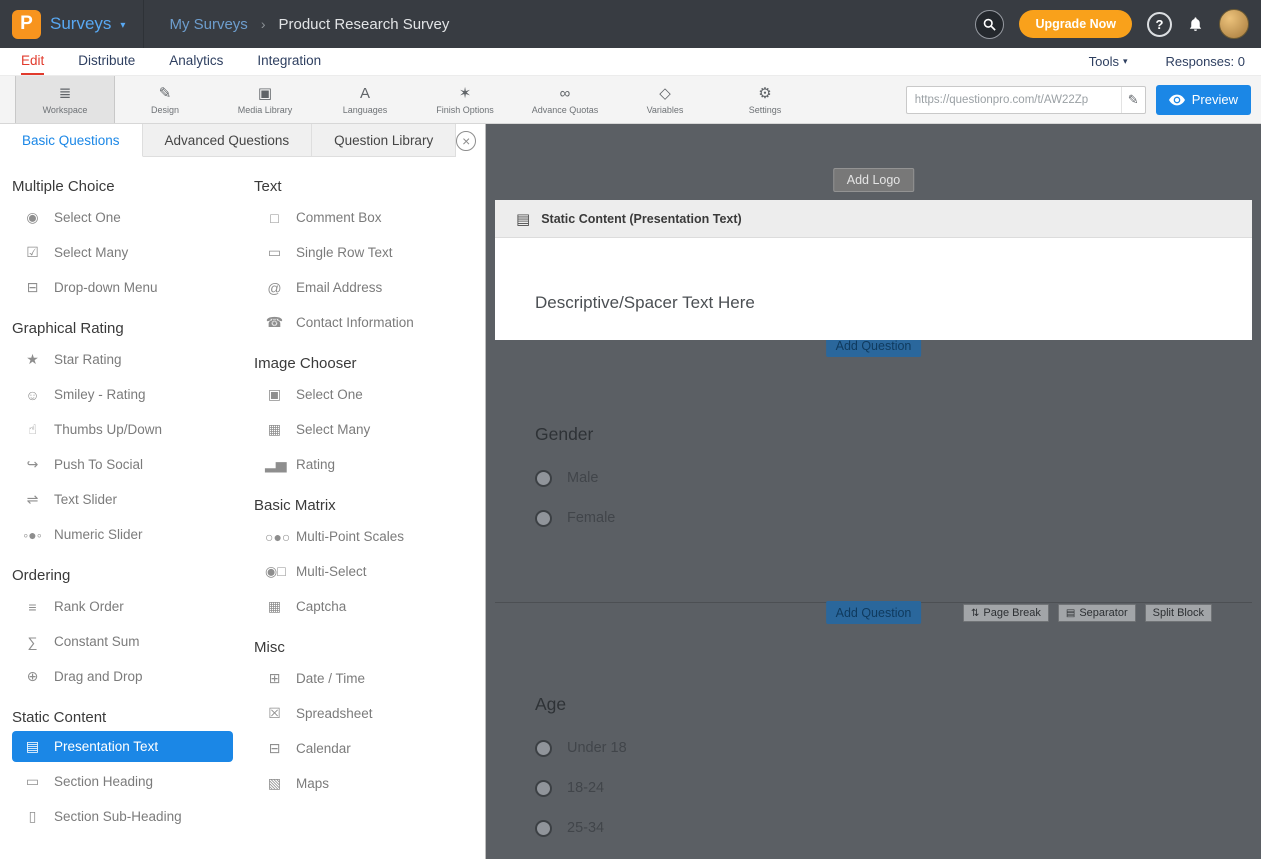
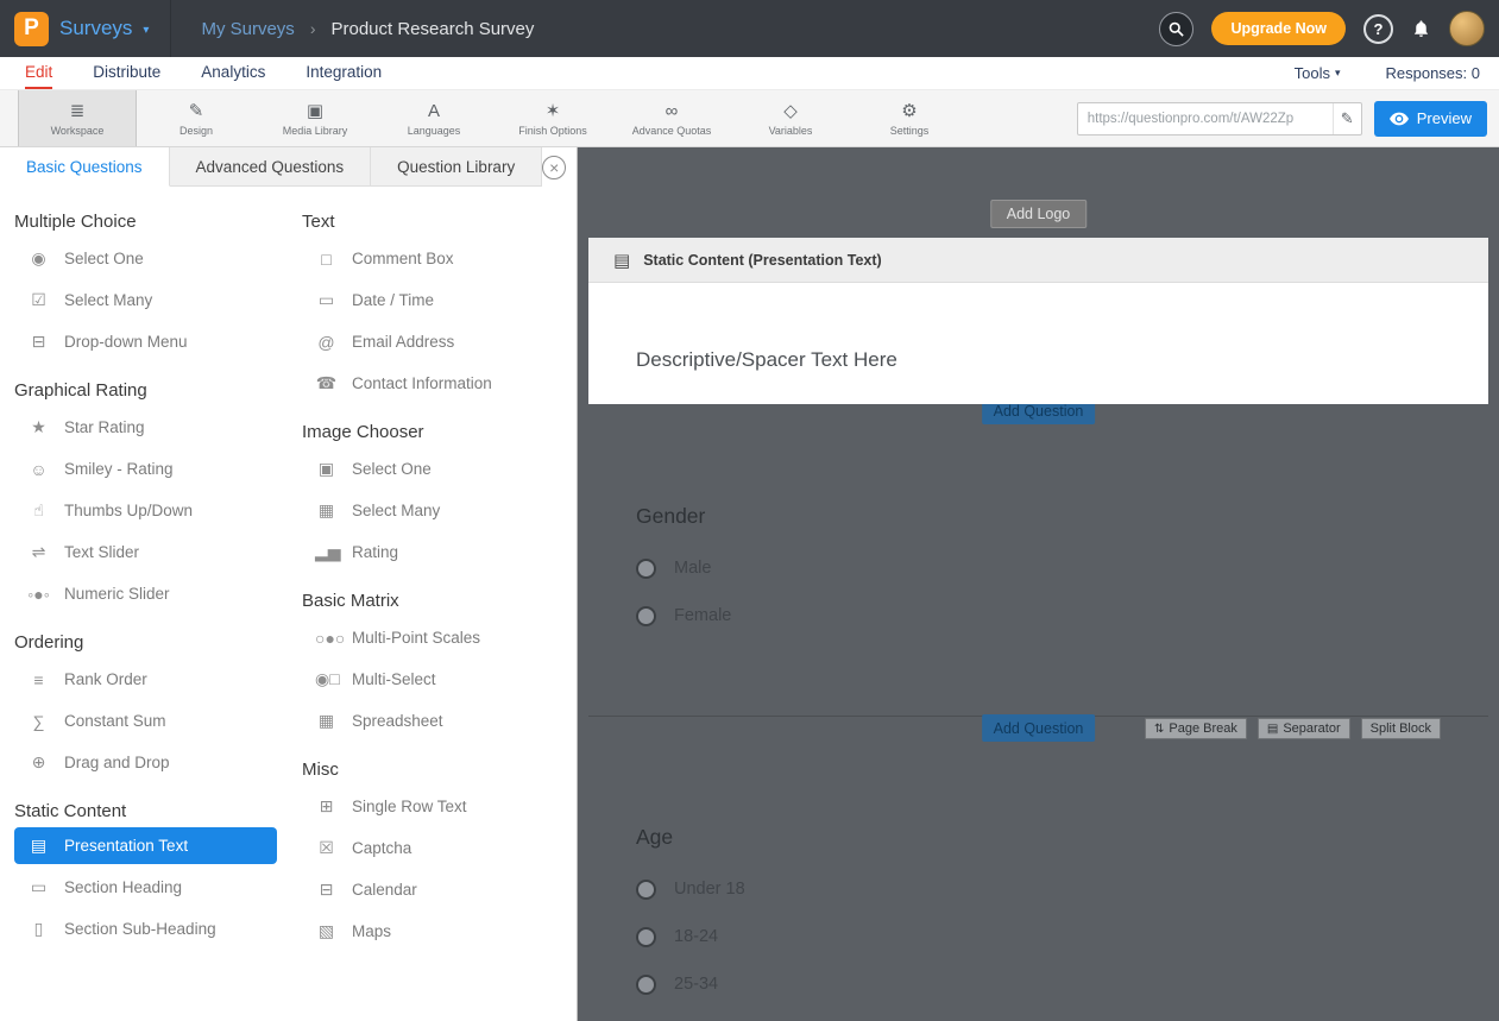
  P
  Surveys
  ▾
  My Surveys
  ›
  Product Research Survey
  Upgrade Now
  ?
  Edit
  Distribute
  Analytics
  Integration
  Tools
  ▾
  Responses: 0
  ≣
  Workspace
  ✎
  Design
  ▣
  Media Library
  A
  Languages
  ✶
  Finish Options
  ∞
  Advance Quotas
  ◇
  Variables
  ⚙
  Settings
  https://questionpro.com/t/AW22Zp
  ✎
  Preview
  Basic Questions
  Advanced Questions
  Question Library
  ×
  Multiple Choice
  ◉
  Select One
  ☑
  Select Many
  ⊟
  Drop-down Menu
  Graphical Rating
  ★
  Star Rating
  ☺
  Smiley - Rating
  ☝
  Thumbs Up/Down
- ↪
- Push To Social
  ⇌
  Text Slider
  ◦●◦
  Numeric Slider
  Ordering
  ≡
  Rank Order
  ∑
  Constant Sum
  ⊕
  Drag and Drop
  Static Content
  ▤
  Presentation Text
  ▭
  Section Heading
  ▯
  Section Sub-Heading
  Text
  □
  Comment Box
  ▭
- Single Row Text
+ Date / Time
  @
  Email Address
  ☎
  Contact Information
  Image Chooser
  ▣
  Select One
  ▦
  Select Many
  ▂▅
  Rating
  Basic Matrix
  ○●○
  Multi-Point Scales
  ◉□
  Multi-Select
  ▦
- Captcha
+ Spreadsheet
  Misc
  ⊞
- Date / Time
+ Single Row Text
  ☒
- Spreadsheet
+ Captcha
  ⊟
  Calendar
  ▧
  Maps
  Add Logo
  Add Question
  ▤
  Static Content (Presentation Text)
  Descriptive/Spacer Text Here
  Gender
  Male
  Female
  Add Question
  ⇅
  Page Break
  ▤
  Separator
  Split Block
  Age
  Under 18
  18-24
  25-34
